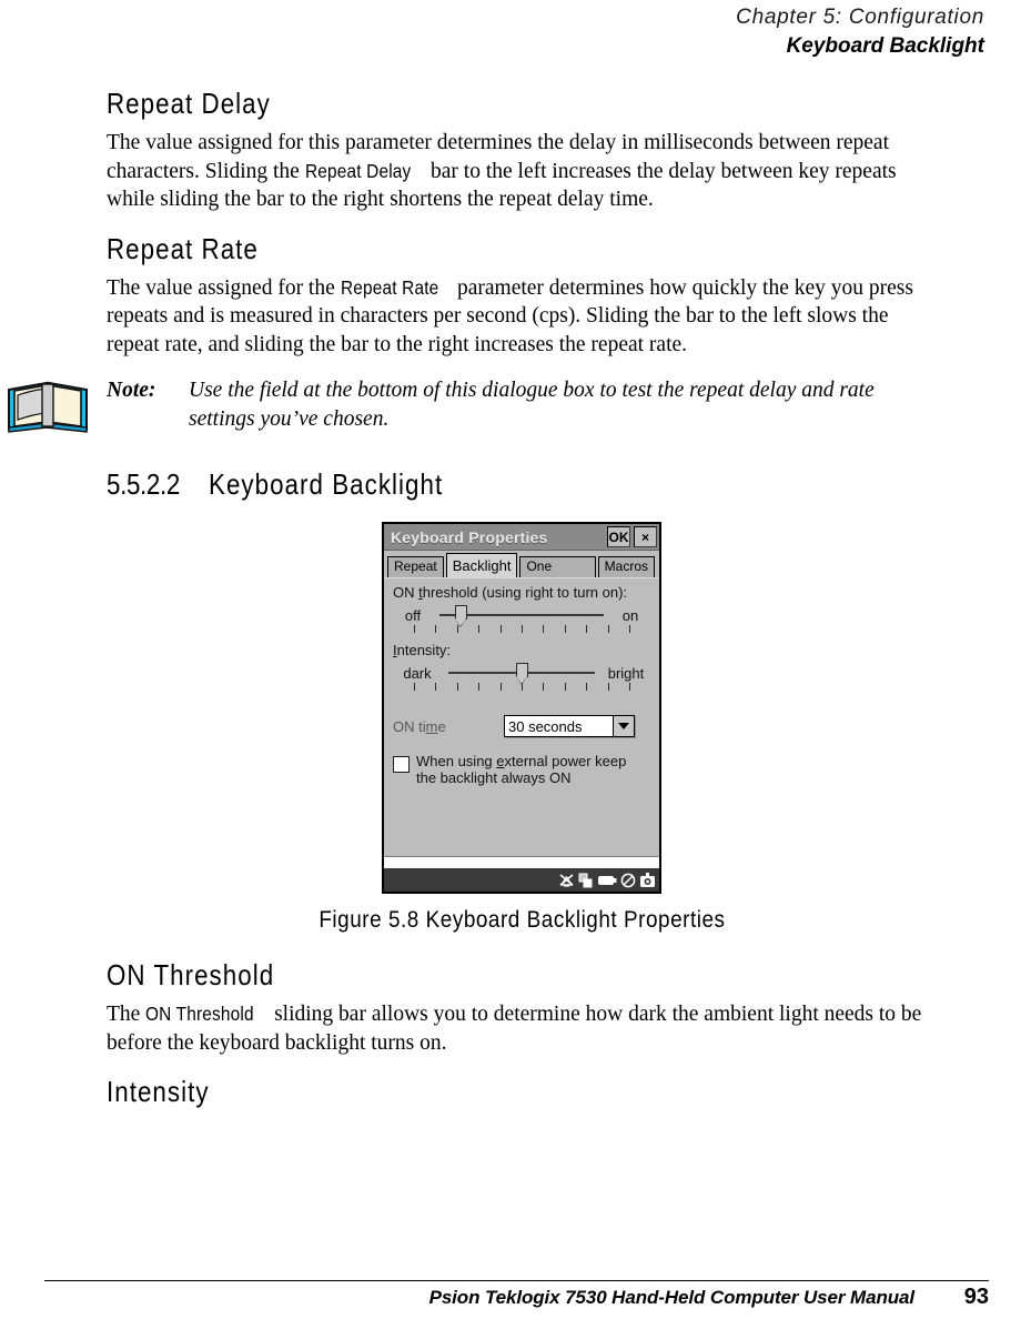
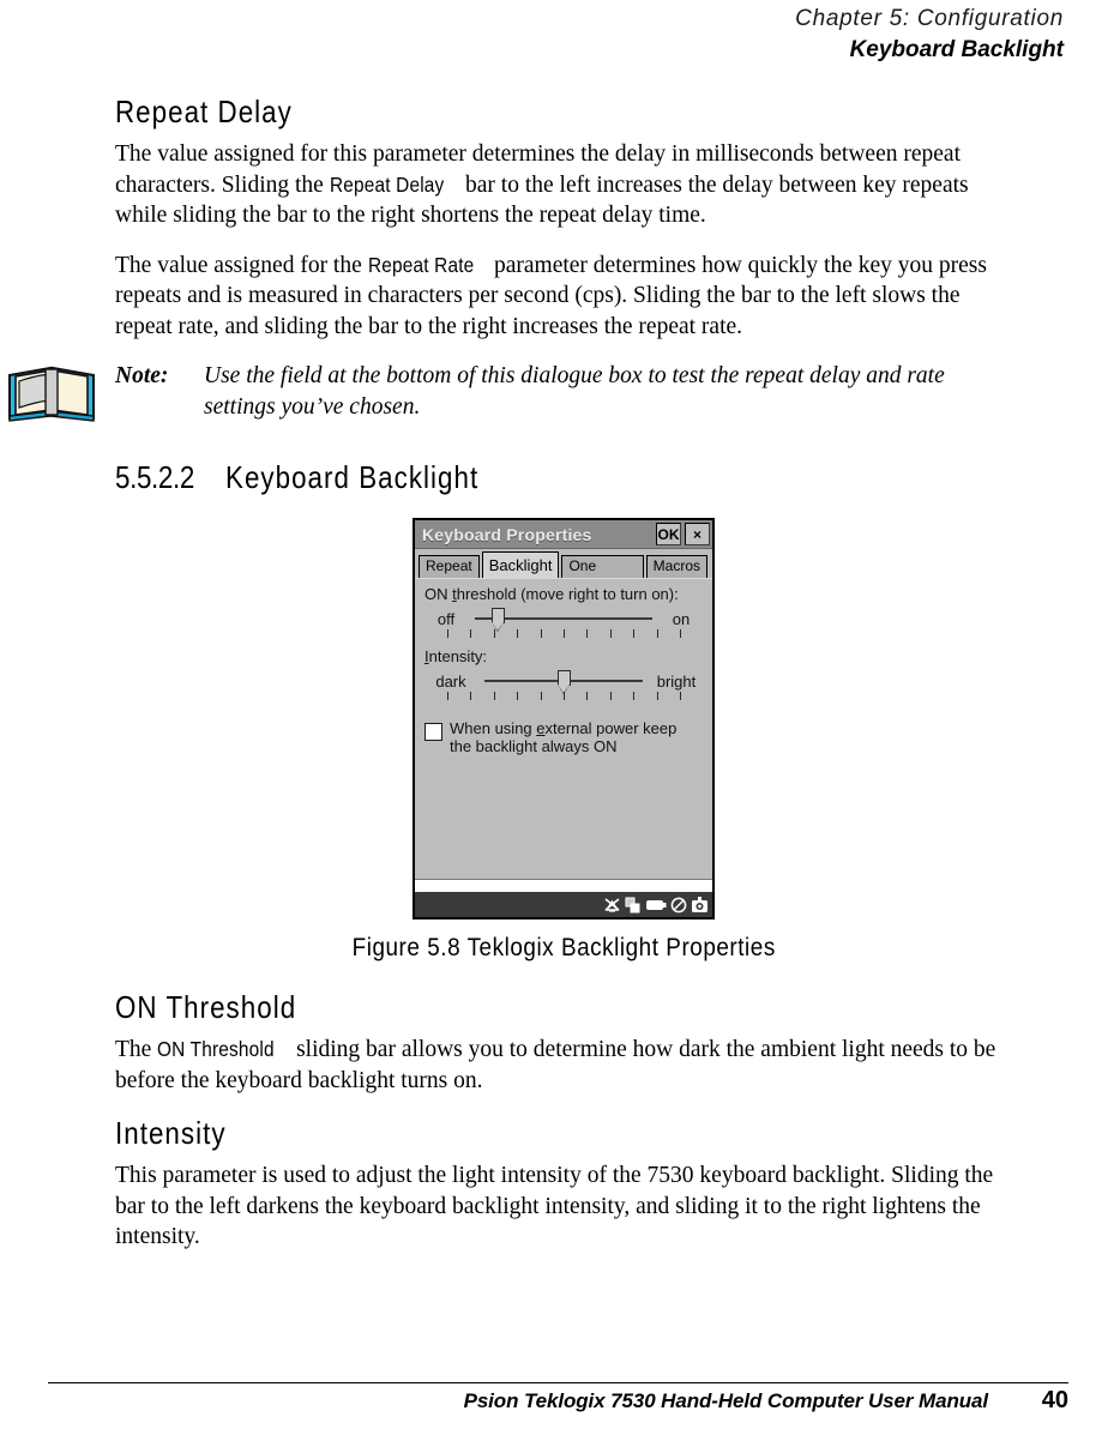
  Chapter 5: Configuration
  Keyboard Backlight
  Repeat Delay
  The value assigned for this parameter determines the delay in milliseconds between repeat characters. Sliding the Repeat Delay bar to the left increases the delay between key repeats while sliding the bar to the right shortens the repeat delay time.
- Repeat Rate
  The value assigned for the Repeat Rate parameter determines how quickly the key you press repeats and is measured in characters per second (cps). Sliding the bar to the left slows the repeat rate, and sliding the bar to the right increases the repeat rate.
  Note:
  Use the field at the bottom of this dialogue box to test the repeat delay and rate settings you’ve chosen.
  5.5.2.2
  Keyboard Backlight
  Keyboard Properties
  OK
  ×
  Repeat
  Backlight
  Macros
- ON threshold (using right to turn on):
+ ON threshold (move right to turn on):
  off
  on
  Intensity:
  dark
  bright
- ON time
- 30 seconds
  When using external power keep
  the backlight always ON
- Figure 5.8 Keyboard Backlight Properties
+ Figure 5.8 Teklogix Backlight Properties
  ON Threshold
  The ON Threshold sliding bar allows you to determine how dark the ambient light needs to be before the keyboard backlight turns on.
  Intensity
+ This parameter is used to adjust the light intensity of the 7530 keyboard backlight. Sliding the bar to the left darkens the keyboard backlight intensity, and sliding it to the right lightens the intensity.
  Psion Teklogix 7530 Hand-Held Computer User Manual
- 93
+ 40
